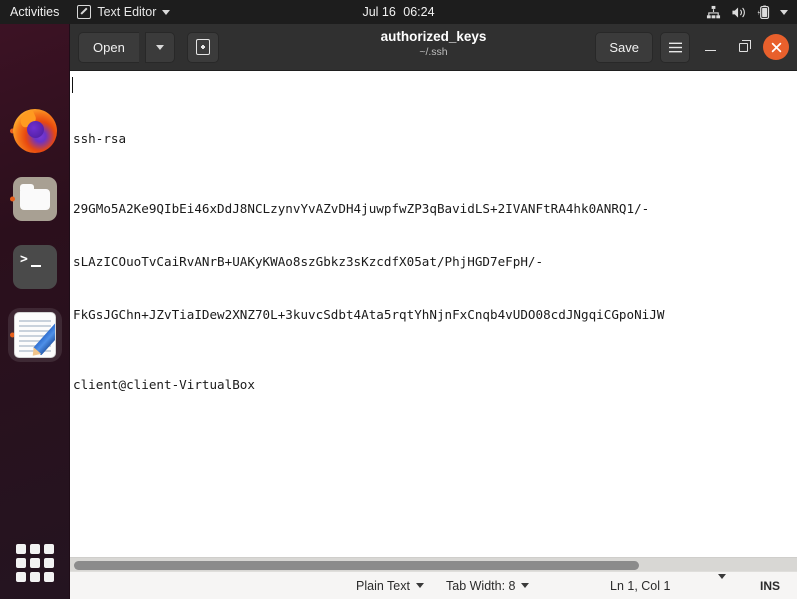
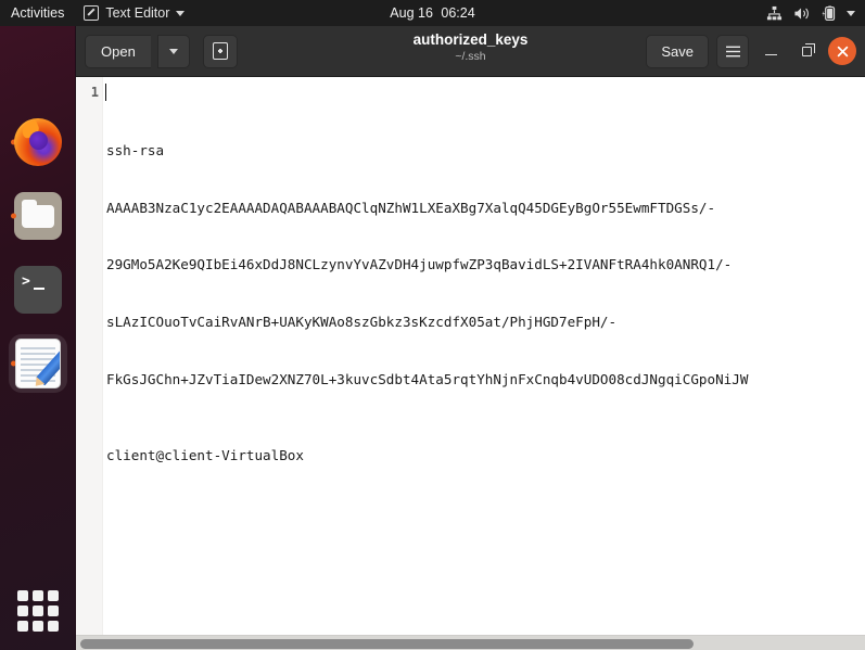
  Activities
  Text Editor
- Jul 16 06:24
+ Aug 16 06:24
  >
  Open
  authorized_keys
  ~/.ssh
  Save
+ 1
  ssh-rsa
+ AAAAB3NzaC1yc2EAAAADAQABAAABAQClqNZhW1LXEaXBg7XalqQ45DGEyBgOr55EwmFTDGSs/-
  29GMo5A2Ke9QIbEi46xDdJ8NCLzynvYvAZvDH4juwpfwZP3qBavidLS+2IVANFtRA4hk0ANRQ1/-
  sLAzICOuoTvCaiRvANrB+UAKyKWAo8szGbkz3sKzcdfX05at/PhjHGD7eFpH/-
  FkGsJGChn+JZvTiaIDew2XNZ70L+3kuvcSdbt4Ata5rqtYhNjnFxCnqb4vUDO08cdJNgqiCGpoNiJW
  client@client-VirtualBox
- Plain Text
- Tab Width: 8
- Ln 1, Col 1
- INS
